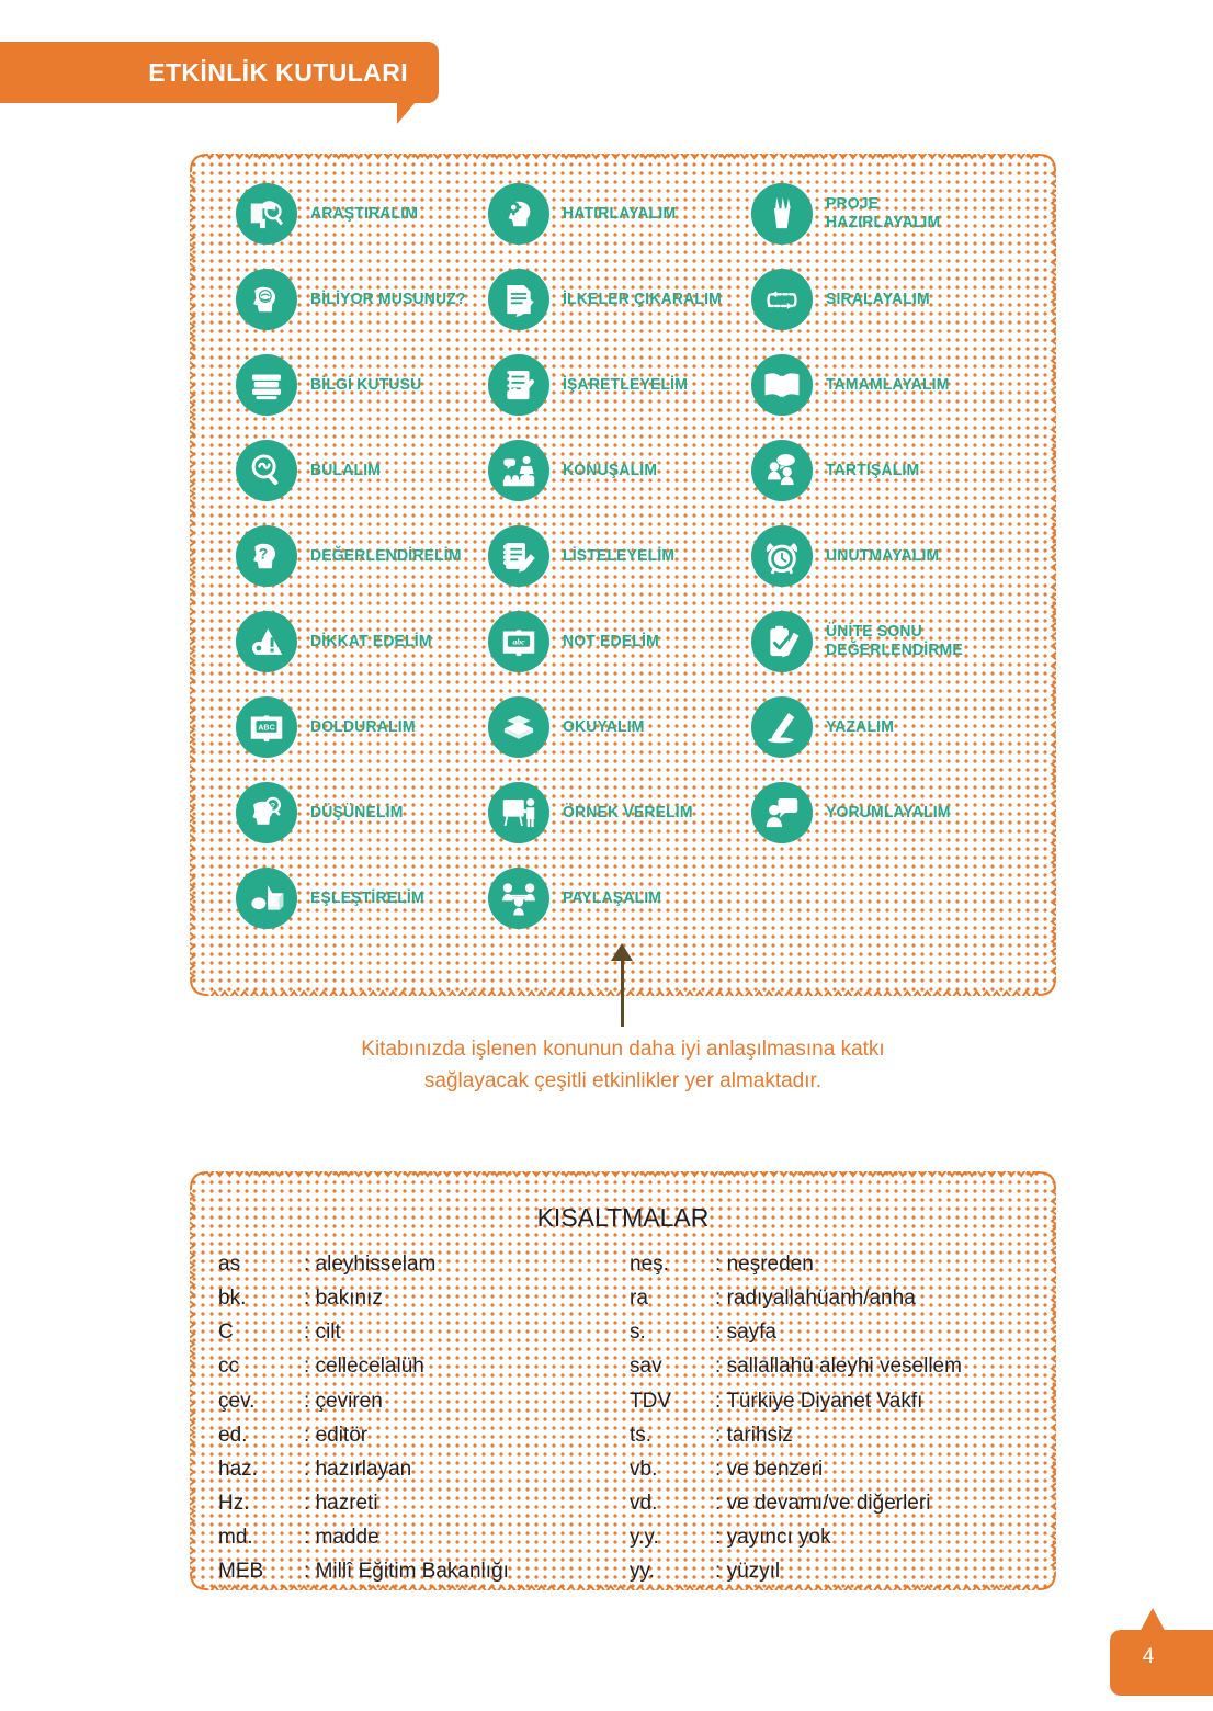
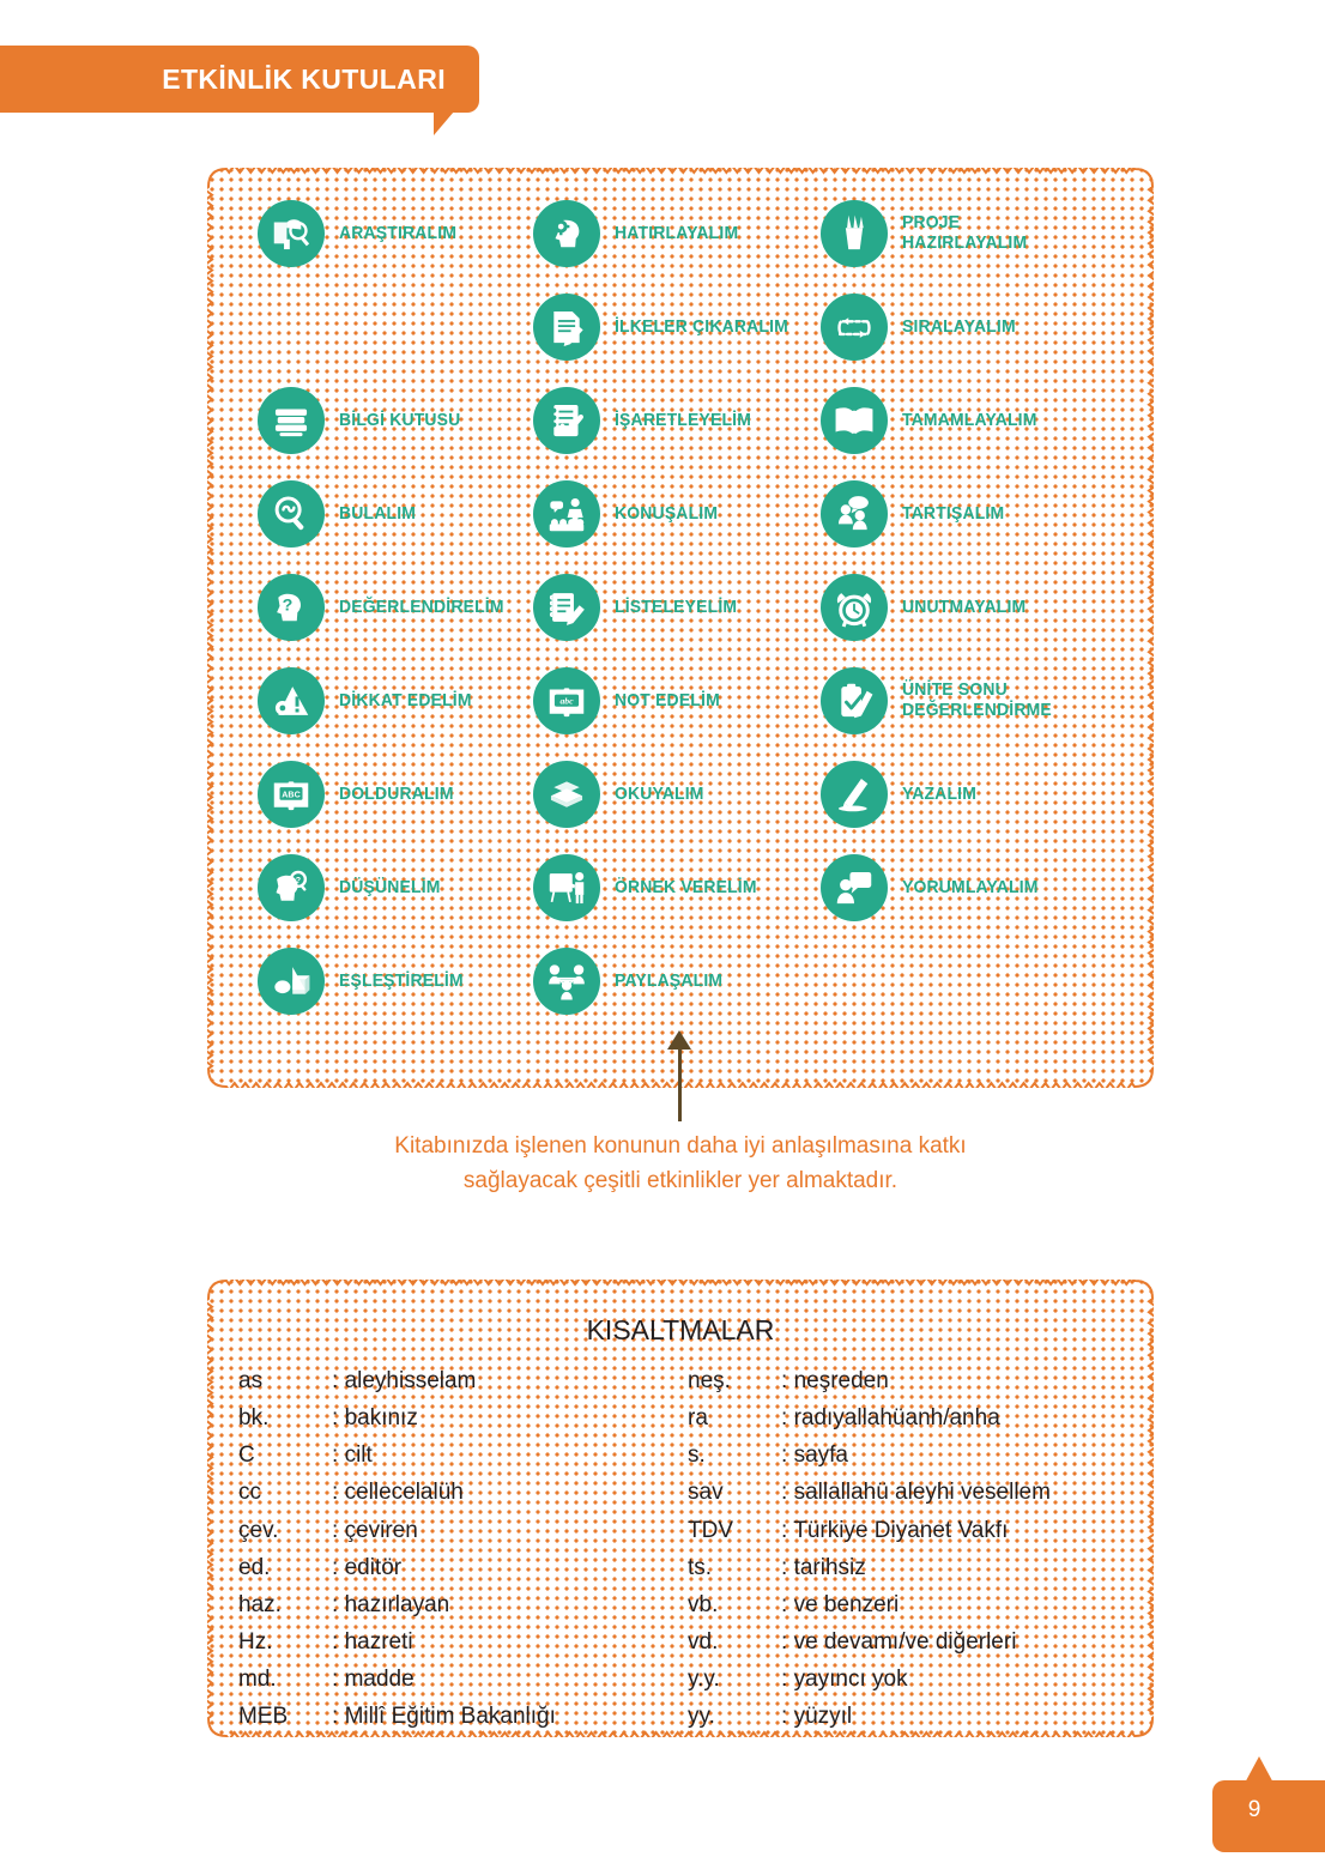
  ETKİNLİK KUTULARI
  ARAŞTIRALIM
- BİLİYOR MUSUNUZ?
  BİLGİ KUTUSU
  BULALIM
  ?
  DEĞERLENDİRELİM
  DİKKAT EDELİM
  ABC
  DOLDURALIM
  ?
  DÜŞÜNELİM
  EŞLEŞTİRELİM
  HATIRLAYALIM
  İLKELER ÇIKARALIM
  İŞARETLEYELİM
  KONUŞALIM
  LİSTELEYELİM
  abc
  NOT EDELİM
  OKUYALIM
  ÖRNEK VERELİM
  PAYLAŞALIM
  PROJE
  HAZIRLAYALIM
  SIRALAYALIM
  TAMAMLAYALIM
  TARTIŞALIM
  UNUTMAYALIM
  ÜNİTE SONU
  DEĞERLENDİRME
  YAZALIM
  YORUMLAYALIM
  Kitabınızda işlenen konunun daha iyi anlaşılmasına katkı sağlayacak çeşitli etkinlikler yer almaktadır.
  KISALTMALAR
  as
  aleyhisselam
  bk.
  bakınız
  C
  cilt
  cc
  cellecelalüh
  çev.
  çeviren
  ed.
  editör
  haz.
  hazırlayan
  Hz.
  hazreti
  md.
  madde
  MEB
  Millî Eğitim Bakanlığı
  neş.
  neşreden
  ra
  radıyallahüanh/anha
  s.
  sayfa
  sav
  sallallahü aleyhi vesellem
  TDV
  Türkiye Diyanet Vakfı
  ts.
  tarihsiz
  vb.
  ve benzeri
  vd.
  ve devamı/ve diğerleri
  y.y.
  yayıncı yok
  yy.
  yüzyıl
- 4
+ 9
